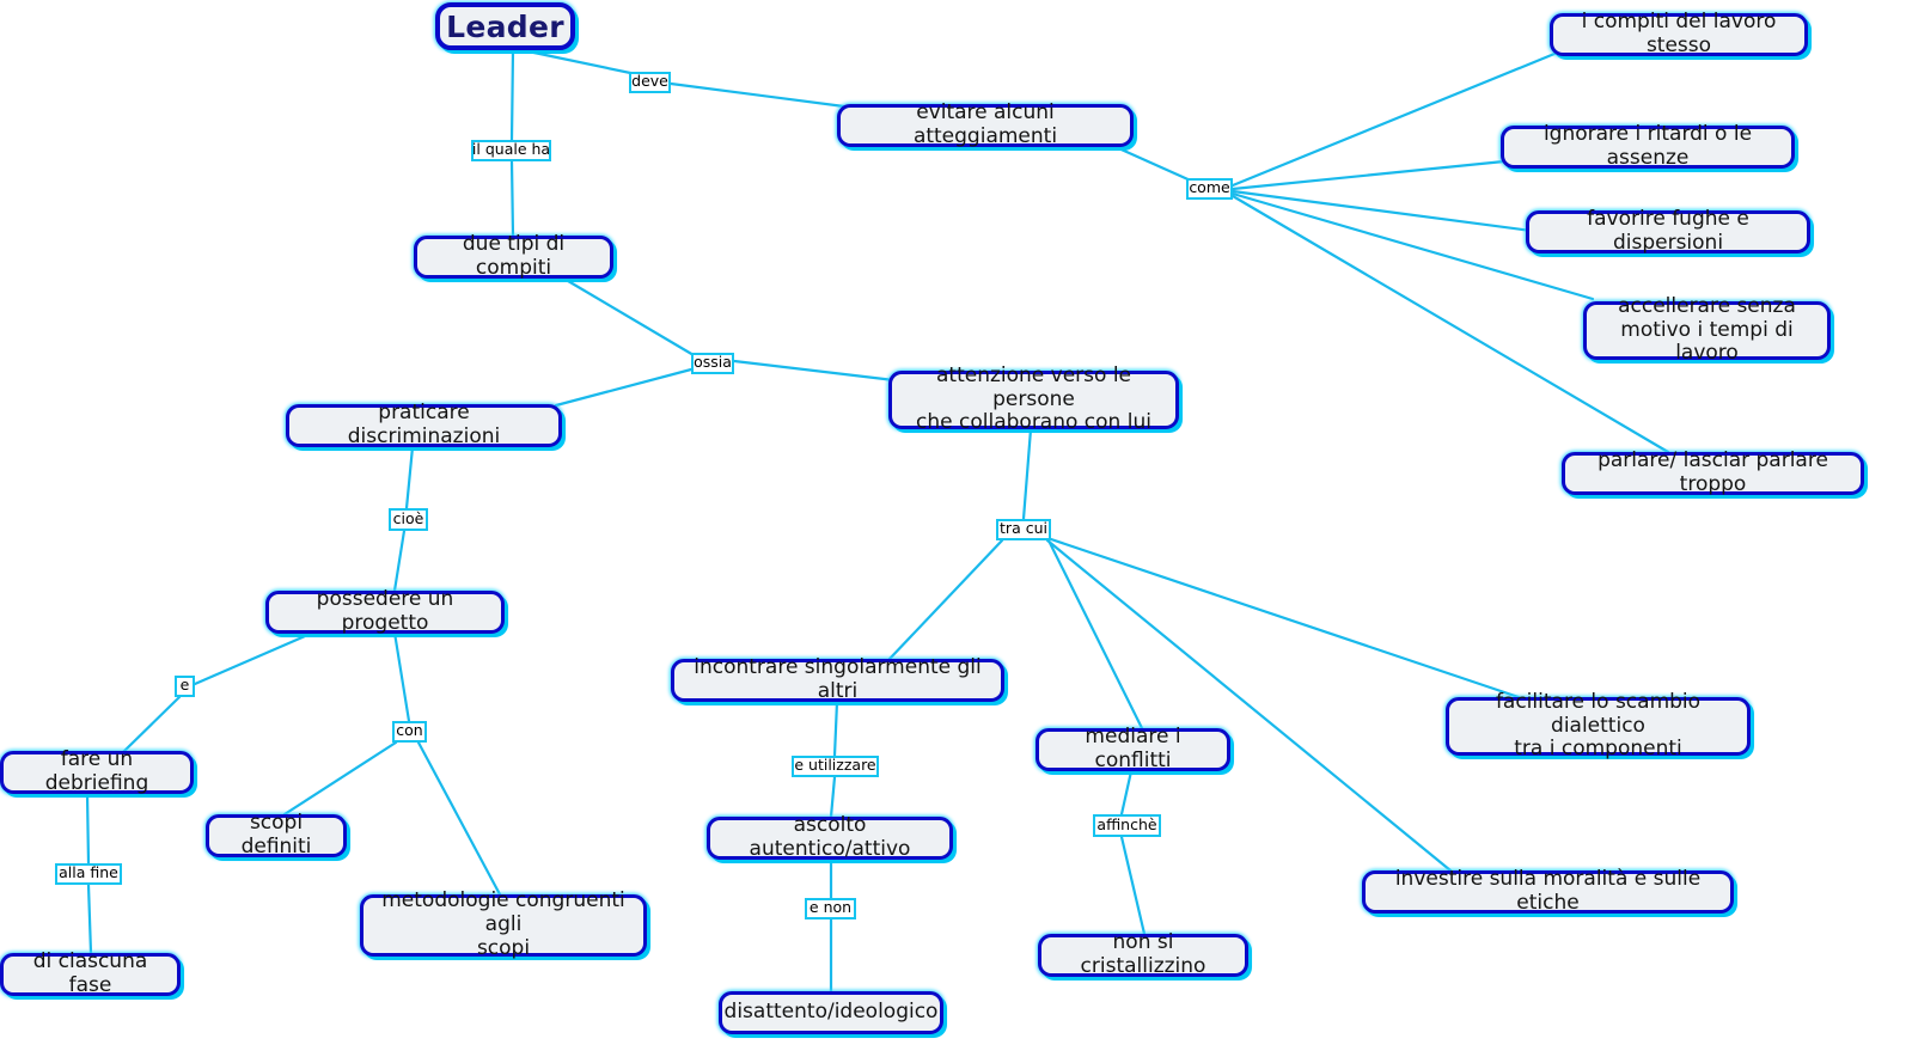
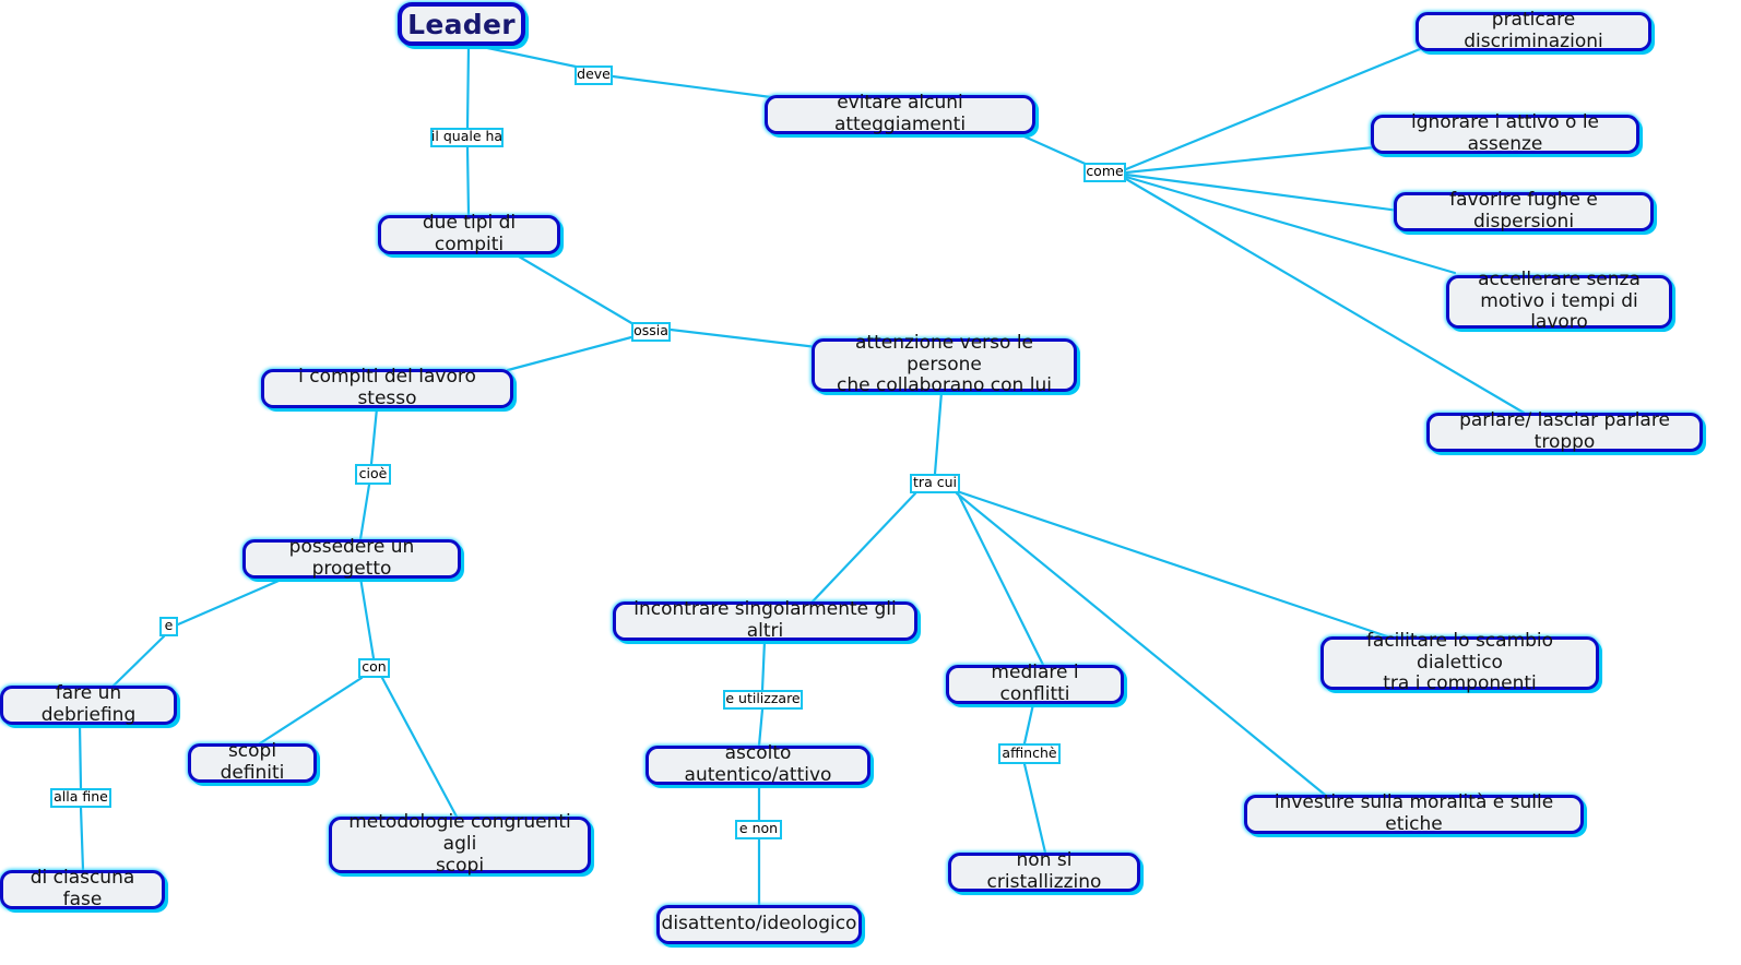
  Leader
  evitare alcuni atteggiamenti
  due tipi di compiti
- praticare discriminazioni
+ i compiti del lavoro stesso
  attenzione verso le persone
  che collaborano con lui
- i compiti del lavoro stesso
+ praticare discriminazioni
- ignorare i ritardi o le assenze
+ ignorare i attivo o le assenze
  favorire fughe e dispersioni
  accellerare senza
  motivo i tempi di lavoro
  parlare/ lasciar parlare troppo
  possedere un progetto
  fare un debriefing
  scopi definiti
  metodologie congruenti agli
  scopi
  di ciascuna fase
  incontrare singolarmente gli altri
  ascolto autentico/attivo
  disattento/ideologico
  mediare i conflitti
  non si cristallizzino
  facilitare lo scambio dialettico
  tra i componenti
  investire sulla moralità e sulle etiche
  deve
  il quale ha
  come
  ossia
  tra cui
  cioè
  e
  con
  alla fine
  e utilizzare
  e non
  affinchè
